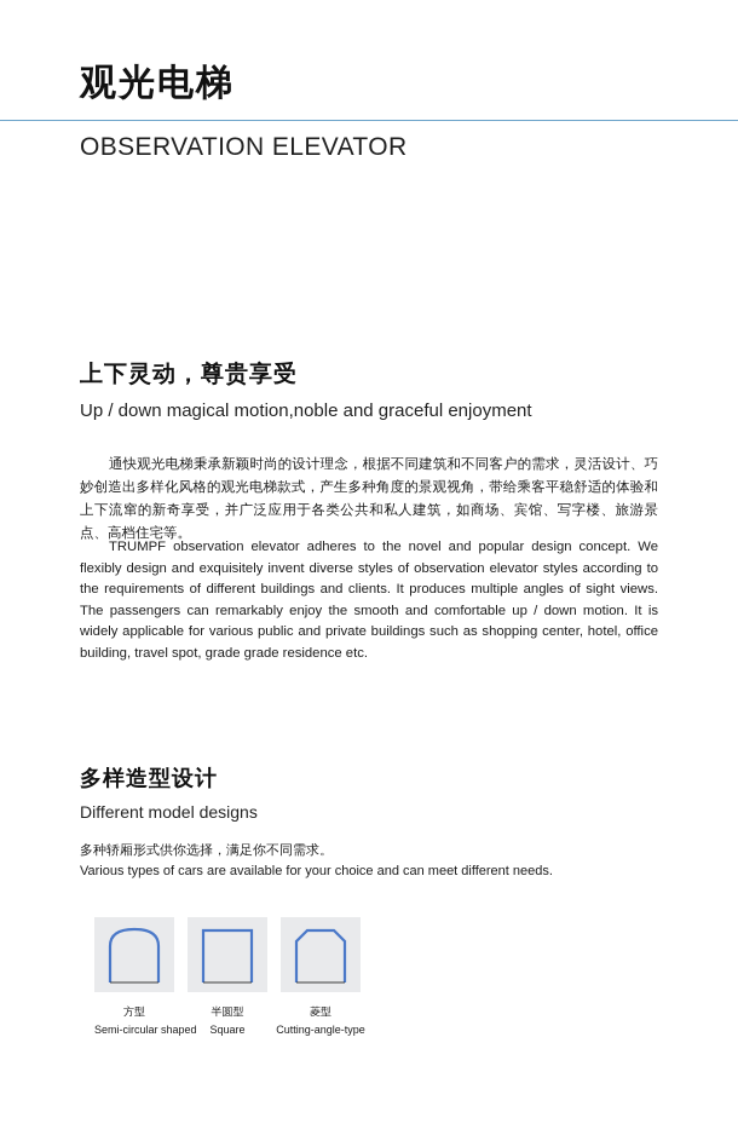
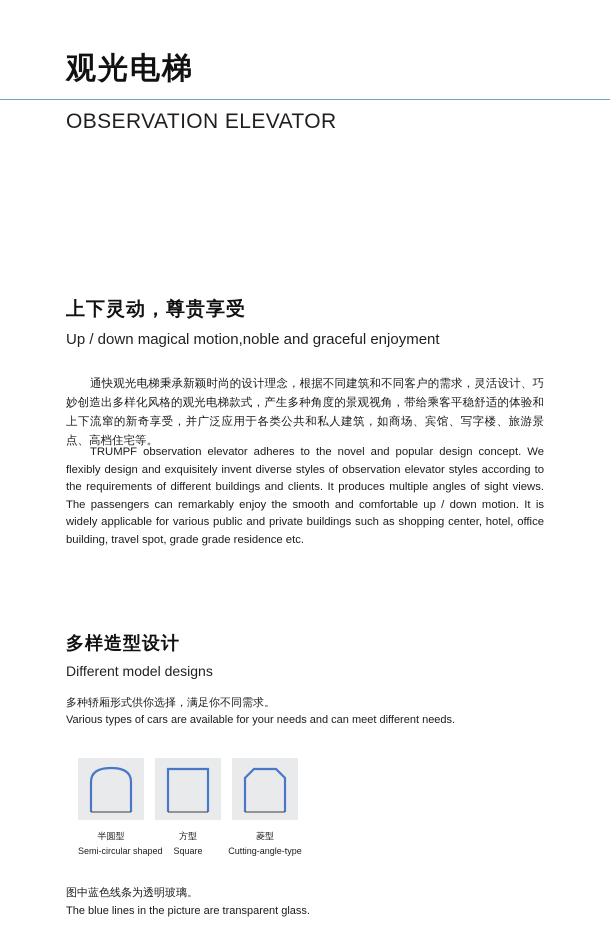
  观光电梯
  OBSERVATION ELEVATOR
  上下灵动，尊贵享受
  Up / down magical motion,noble and graceful enjoyment
  通快观光电梯秉承新颖时尚的设计理念，根据不同建筑和不同客户的需求，灵活设计、巧妙创造出多样化风格的观光电梯款式，产生多种角度的景观视角，带给乘客平稳舒适的体验和上下流窜的新奇享受，并广泛应用于各类公共和私人建筑，如商场、宾馆、写字楼、旅游景点、高档住宅等。
  TRUMPF observation elevator adheres to the novel and popular design concept. We flexibly design and exquisitely invent diverse styles of observation elevator styles according to the requirements of different buildings and clients. It produces multiple angles of sight views. The passengers can remarkably enjoy the smooth and comfortable up / down motion. It is widely applicable for various public and private buildings such as shopping center, hotel, office building, travel spot, grade grade residence etc.
  多样造型设计
  Different model designs
  多种轿厢形式供你选择，满足你不同需求。
- Various types of cars are available for your choice and can meet different needs.
+ Various types of cars are available for your needs and can meet different needs.
- 方型
+ 半圆型
  Semi-circular shap
- 半圆型
+ 方型
  Square
  菱型
  Cutting-angle-type
+ 图中蓝色线条为透明玻璃。
+ The blue lines in the picture are transparent glass.
